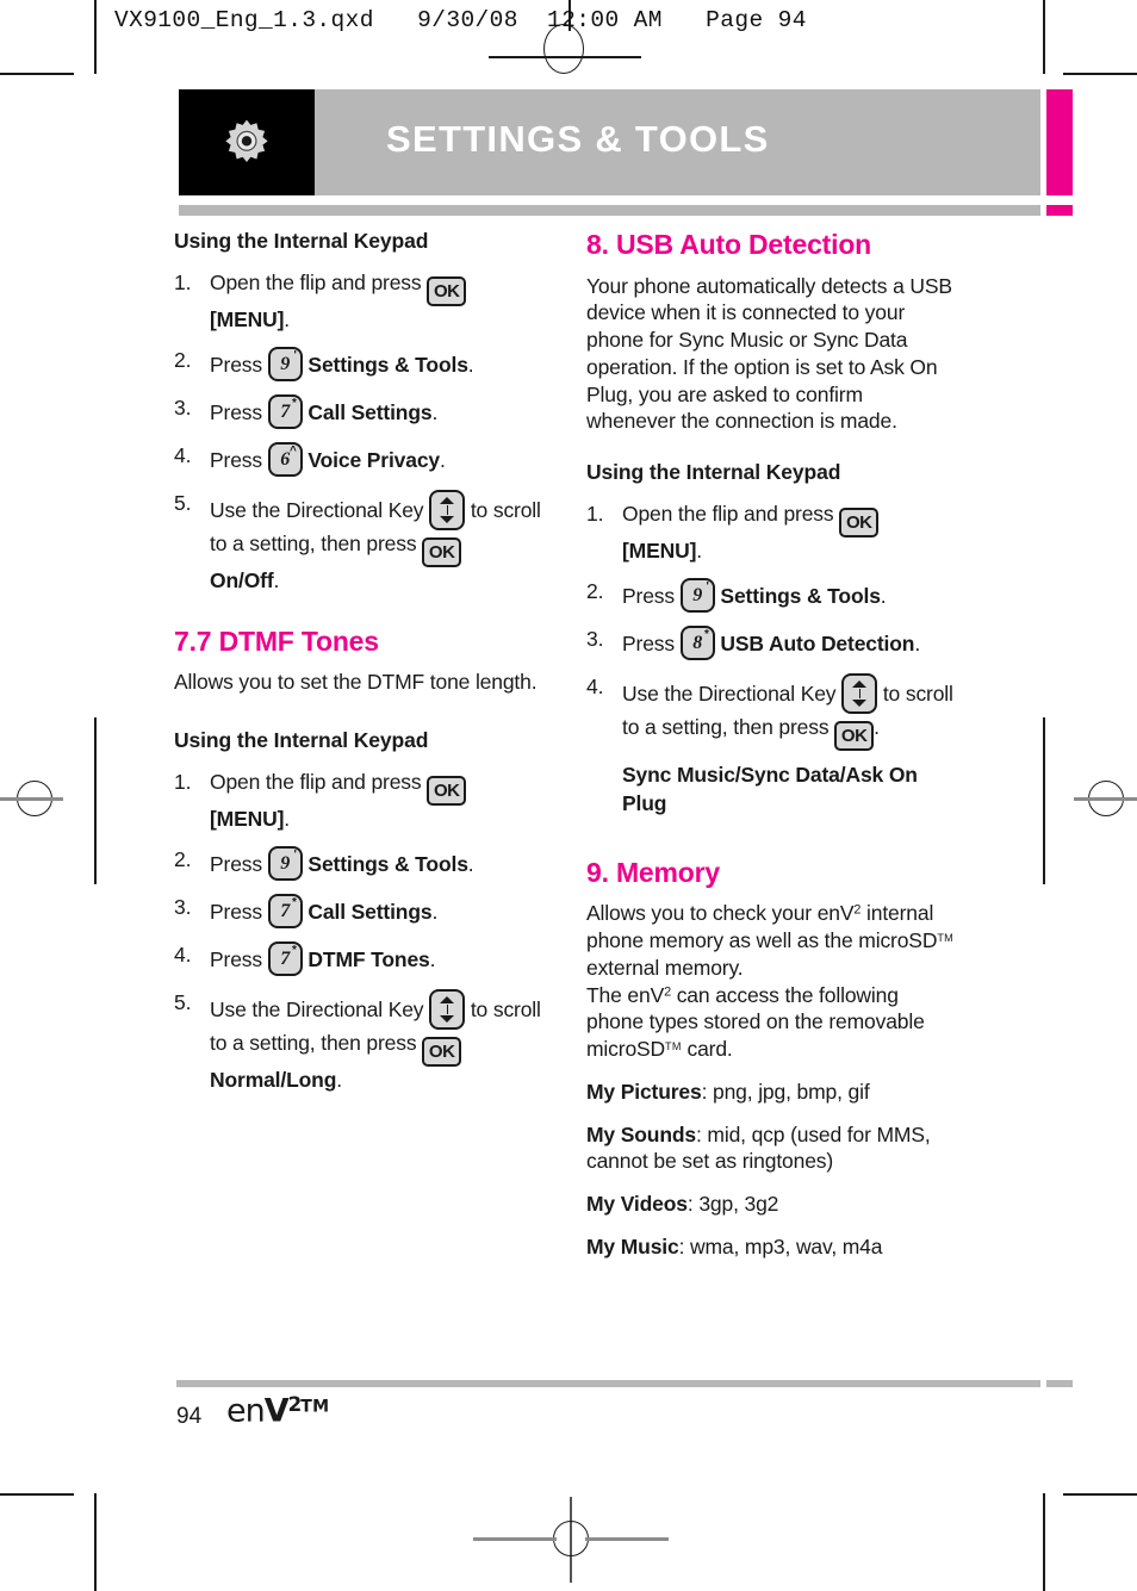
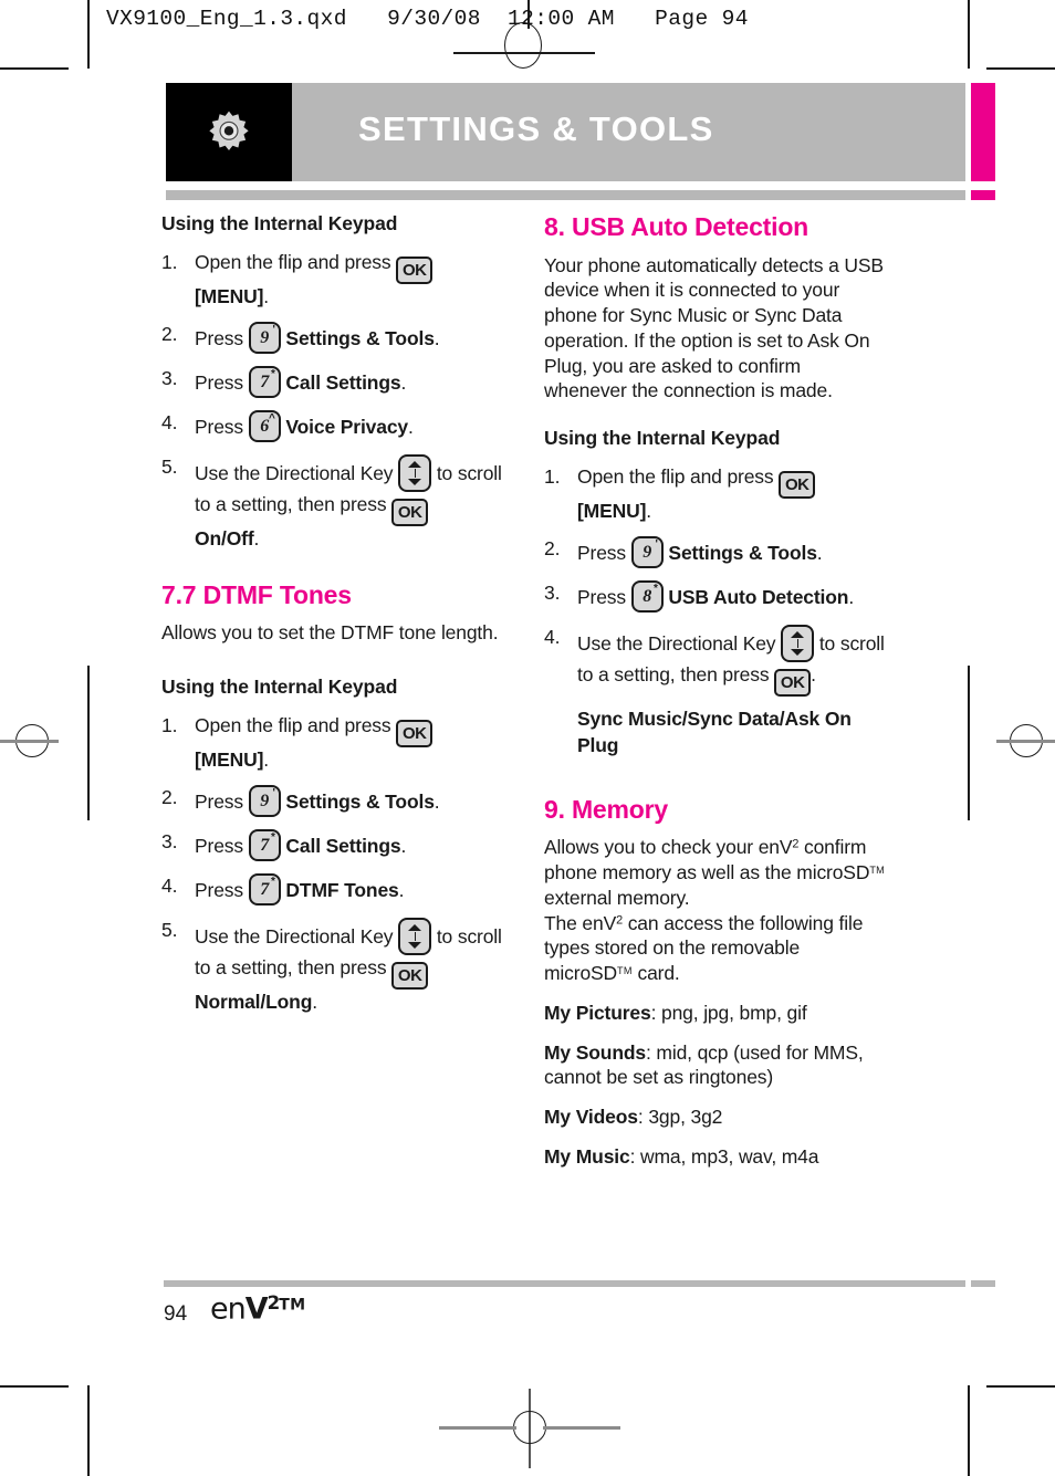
  VX9100_Eng_1.3.qxd 9/30/08 12:00 AM Page 94
  SETTINGS & TOOLS
  Using the Internal Keypad
  1.
  Open the flip and press OK
  [MENU].
  2.
  Press
  9
  '
  Settings & Tools.
  3.
  Press
  7
  *
  Call Settings.
  4.
  Press
  6
  ^
  Voice Privacy.
  5.
  Use the Directional Key to scroll to a setting, then press OK
  On/Off.
  7.7 DTMF Tones
  Allows you to set the DTMF tone length.
  Using the Internal Keypad
  1.
  Open the flip and press OK
  [MENU].
  2.
  Press
  9
  '
  Settings & Tools.
  3.
  Press
  7
  *
  Call Settings.
  4.
  Press
  7
  *
  DTMF Tones.
  5.
  Use the Directional Key to scroll to a setting, then press OK
  Normal/Long.
  8. USB Auto Detection
  Your phone automatically detects a USB device when it is connected to your phone for Sync Music or Sync Data operation. If the option is set to Ask On Plug, you are asked to confirm whenever the connection is made.
  Using the Internal Keypad
  1.
  Open the flip and press OK
  [MENU].
  2.
  Press
  9
  '
  Settings & Tools.
  3.
  Press
  8
  *
  USB Auto Detection.
  4.
  Use the Directional Key to scroll to a setting, then press OK .
  Sync Music/Sync Data/Ask On Plug
  9. Memory
- Allows you to check your enV2 internal phone memory as well as the microSDTM external memory.
+ Allows you to check your enV2 confirm phone memory as well as the microSDTM external memory.
- The enV2 can access the following phone types stored on the removable microSDTM card.
+ The enV2 can access the following file types stored on the removable microSDTM card.
  My Pictures: png, jpg, bmp, gif
  My Sounds: mid, qcp (used for MMS, cannot be set as ringtones)
  My Videos: 3gp, 3g2
  My Music: wma, mp3, wav, m4a
  94
  enV2TM
